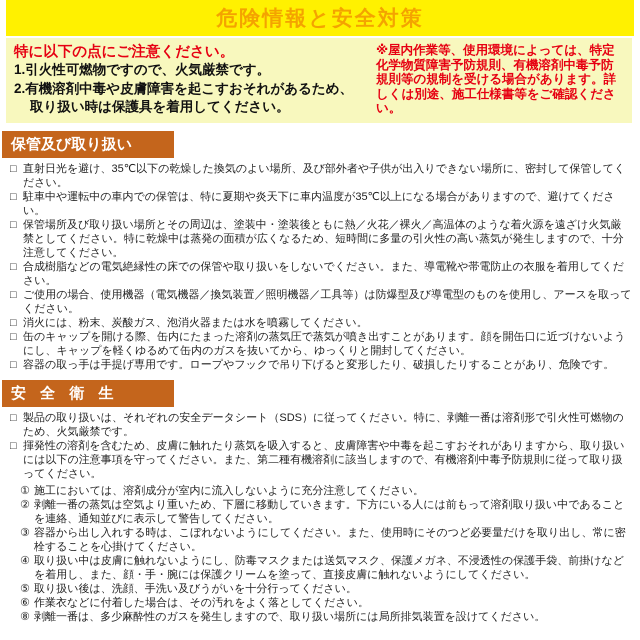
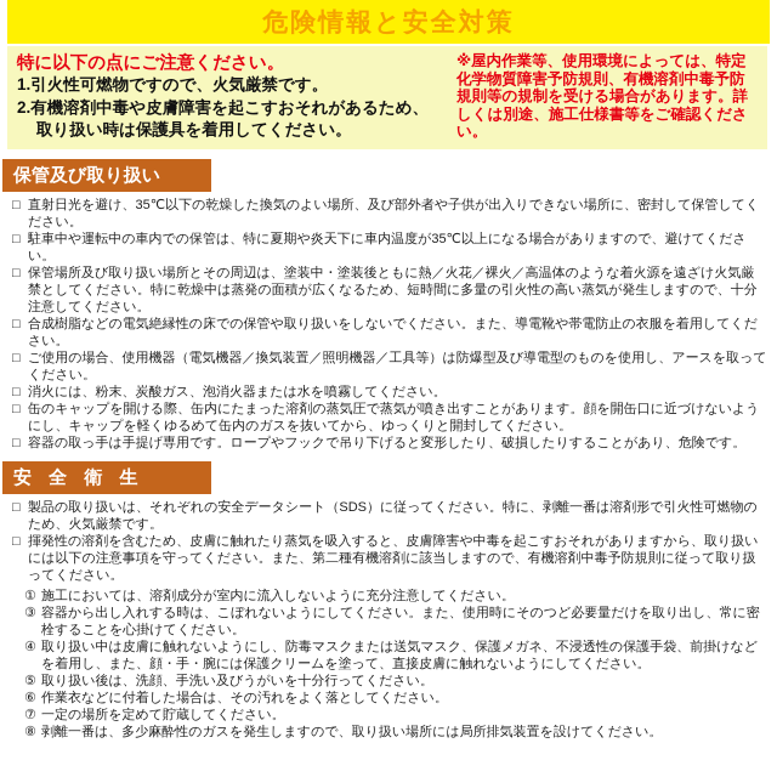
  危険情報と安全対策
  特に以下の点にご注意ください。
  1.引火性可燃物ですので、火気厳禁です。
  2.有機溶剤中毒や皮膚障害を起こすおそれがあるため、取り扱い時は保護具を着用してください。
  ※屋内作業等、使用環境によっては、特定化学物質障害予防規則、有機溶剤中毒予防規則等の規制を受ける場合があります。詳しくは別途、施工仕様書等をご確認ください。
  保管及び取り扱い
  □
  直射日光を避け、35℃以下の乾燥した換気のよい場所、及び部外者や子供が出入りできない場所に、密封して保管してください。
  □
  駐車中や運転中の車内での保管は、特に夏期や炎天下に車内温度が35℃以上になる場合がありますので、避けてください。
  □
  保管場所及び取り扱い場所とその周辺は、塗装中・塗装後ともに熱／火花／裸火／高温体のような着火源を遠ざけ火気厳禁としてください。特に乾燥中は蒸発の面積が広くなるため、短時間に多量の引火性の高い蒸気が発生しますので、十分注意してください。
  □
  合成樹脂などの電気絶縁性の床での保管や取り扱いをしないでください。また、導電靴や帯電防止の衣服を着用してください。
  □
  ご使用の場合、使用機器（電気機器／換気装置／照明機器／工具等）は防爆型及び導電型のものを使用し、アースを取ってください。
  □
  消火には、粉末、炭酸ガス、泡消火器または水を噴霧してください。
  □
  缶のキャップを開ける際、缶内にたまった溶剤の蒸気圧で蒸気が噴き出すことがあります。顔を開缶口に近づけないようにし、キャップを軽くゆるめて缶内のガスを抜いてから、ゆっくりと開封してください。
  □
  容器の取っ手は手提げ専用です。ロープやフックで吊り下げると変形したり、破損したりすることがあり、危険です。
  安 全 衛 生
  □
  製品の取り扱いは、それぞれの安全データシート（SDS）に従ってください。特に、剥離一番は溶剤形で引火性可燃物のため、火気厳禁です。
  □
  揮発性の溶剤を含むため、皮膚に触れたり蒸気を吸入すると、皮膚障害や中毒を起こすおそれがありますから、取り扱いには以下の注意事項を守ってください。また、第二種有機溶剤に該当しますので、有機溶剤中毒予防規則に従って取り扱ってください。
  ①
  施工においては、溶剤成分が室内に流入しないように充分注意してください。
- ②
- 剥離一番の蒸気は空気より重いため、下層に移動していきます。下方にいる人には前もって溶剤取り扱い中であることを連絡、通知並びに表示して警告してください。
  ③
  容器から出し入れする時は、こぼれないようにしてください。また、使用時にそのつど必要量だけを取り出し、常に密栓することを心掛けてください。
  ④
  取り扱い中は皮膚に触れないようにし、防毒マスクまたは送気マスク、保護メガネ、不浸透性の保護手袋、前掛けなどを着用し、また、顔・手・腕には保護クリームを塗って、直接皮膚に触れないようにしてください。
  ⑤
  取り扱い後は、洗顔、手洗い及びうがいを十分行ってください。
  ⑥
  作業衣などに付着した場合は、その汚れをよく落としてください。
+ ⑦
+ 一定の場所を定めて貯蔵してください。
  ⑧
  剥離一番は、多少麻酔性のガスを発生しますので、取り扱い場所には局所排気装置を設けてください。
